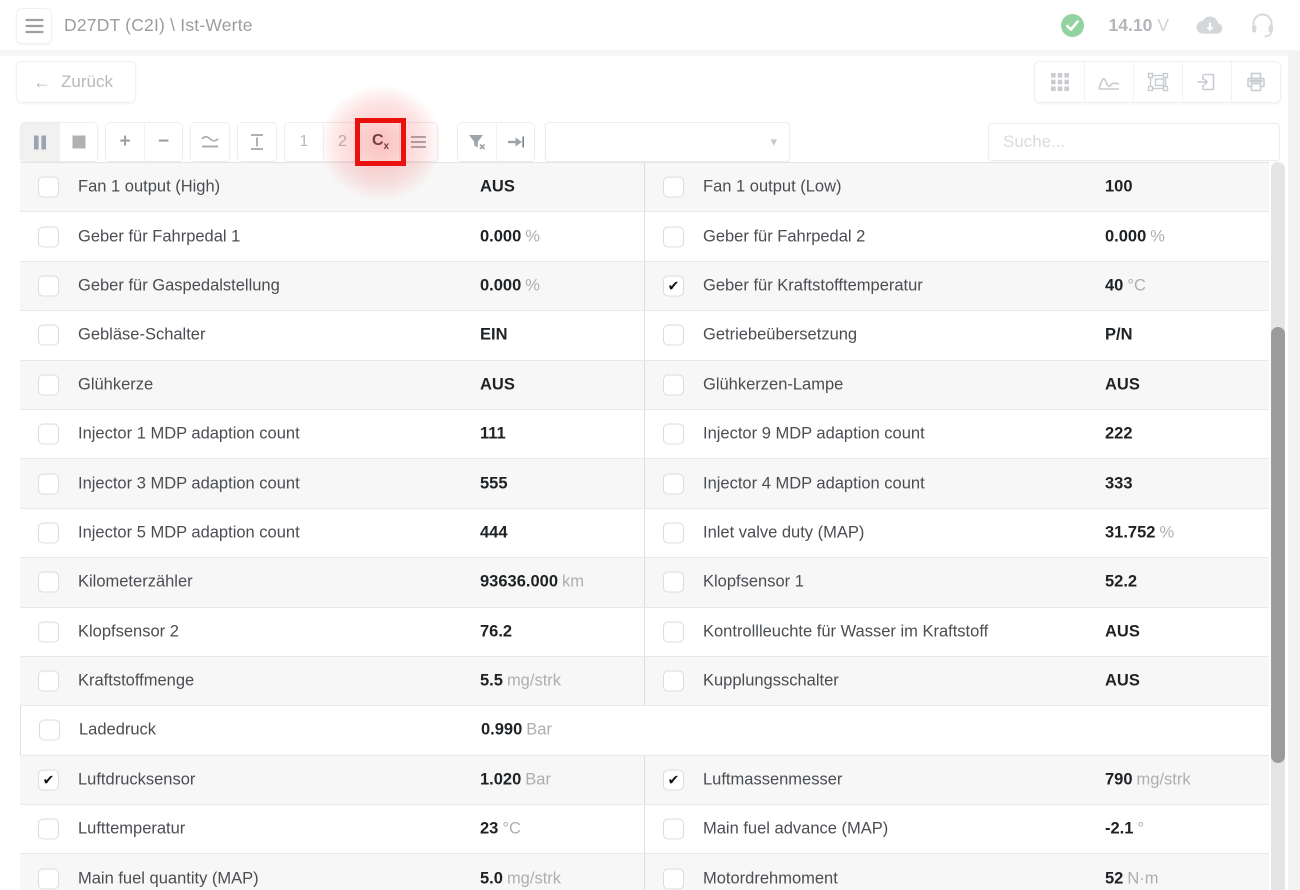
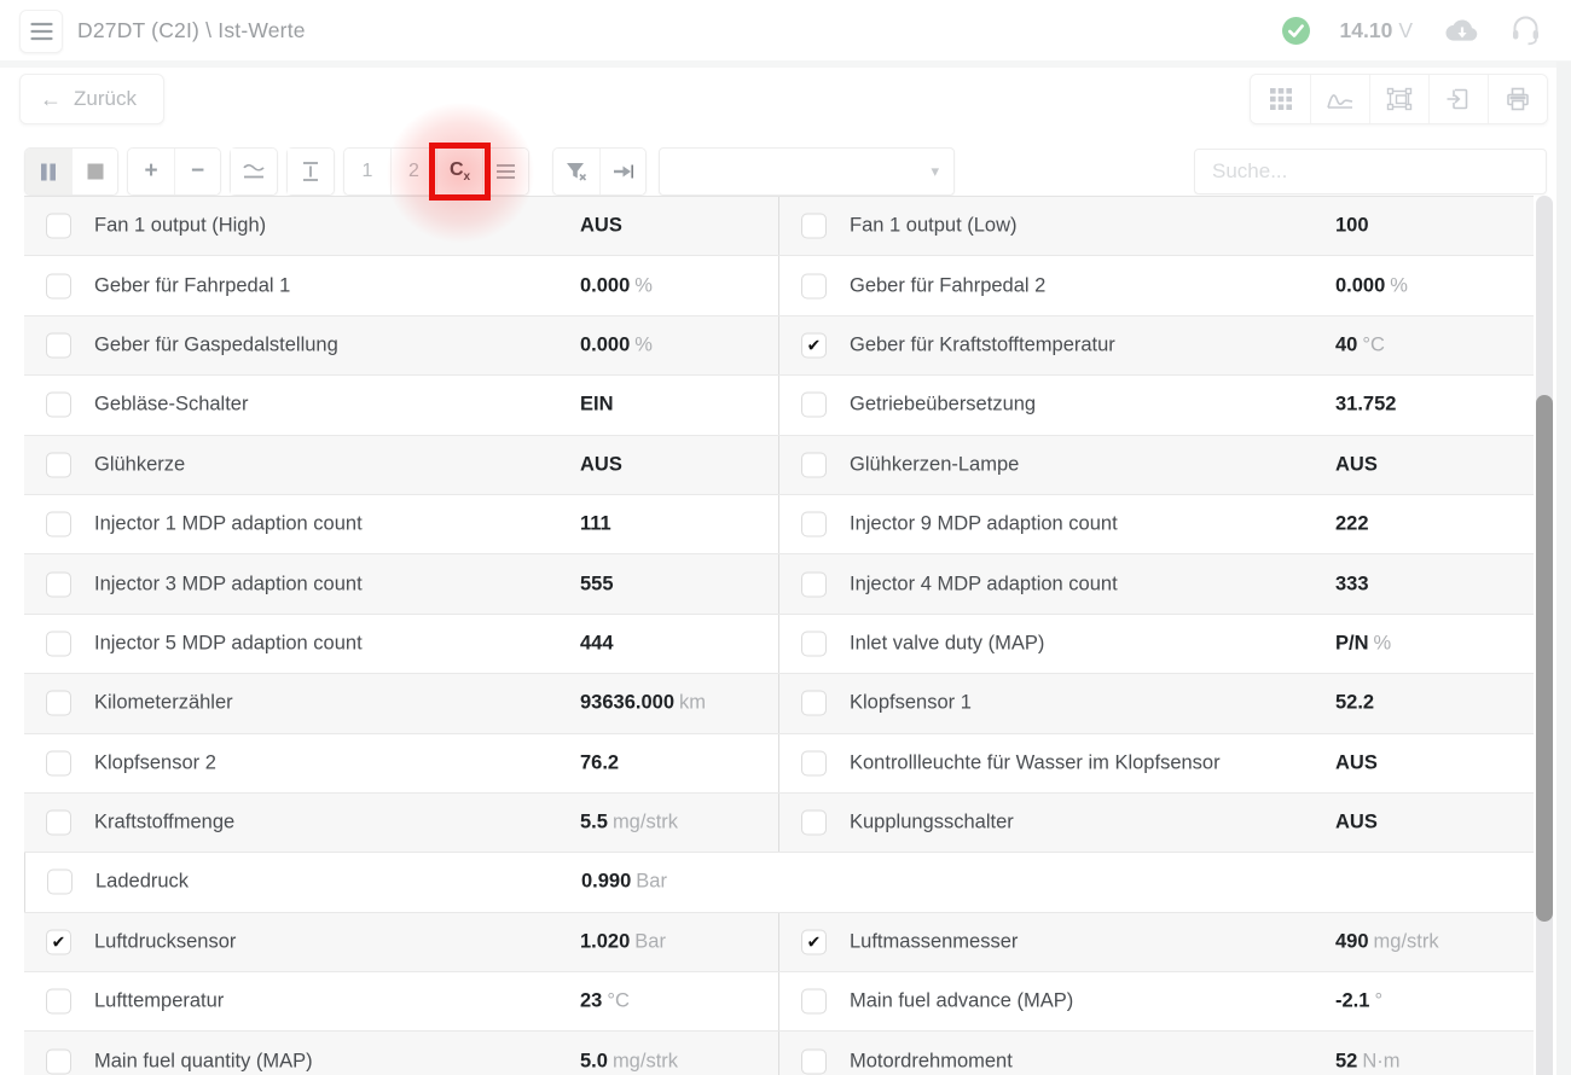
  D27DT (C2I) \ Ist-Werte
  14.10
  V
  ←
  Zurück
  +
  −
  ▾
  Suche...
  Fan 1 output (High)
  AUS
  Fan 1 output (Low)
  100
  Geber für Fahrpedal 1
  0.000 %
  Geber für Fahrpedal 2
  0.000 %
  Geber für Gaspedalstellung
  0.000 %
  Geber für Kraftstofftemperatur
  40 °C
  Gebläse-Schalter
  EIN
  Getriebeübersetzung
- P/N
+ 31.752
  Glühkerze
  AUS
  Glühkerzen-Lampe
  AUS
  Injector 1 MDP adaption count
  111
  Injector 9 MDP adaption count
  222
  Injector 3 MDP adaption count
  555
  Injector 4 MDP adaption count
  333
  Injector 5 MDP adaption count
  444
  Inlet valve duty (MAP)
- 31.752 %
+ P/N %
  Kilometerzähler
  93636.000 km
  Klopfsensor 1
  52.2
  Klopfsensor 2
  76.2
- Kontrollleuchte für Wasser im Kraftstoff
+ Kontrollleuchte für Wasser im Klopfsensor
  AUS
  Kraftstoffmenge
  5.5 mg/strk
  Kupplungsschalter
  AUS
  Ladedruck
  0.990 Bar
  Luftdrucksensor
  1.020 Bar
  Luftmassenmesser
- 790 mg/strk
+ 490 mg/strk
  Lufttemperatur
  23 °C
  Main fuel advance (MAP)
  -2.1 °
  Main fuel quantity (MAP)
  5.0 mg/strk
  Motordrehmoment
  52 N·m
